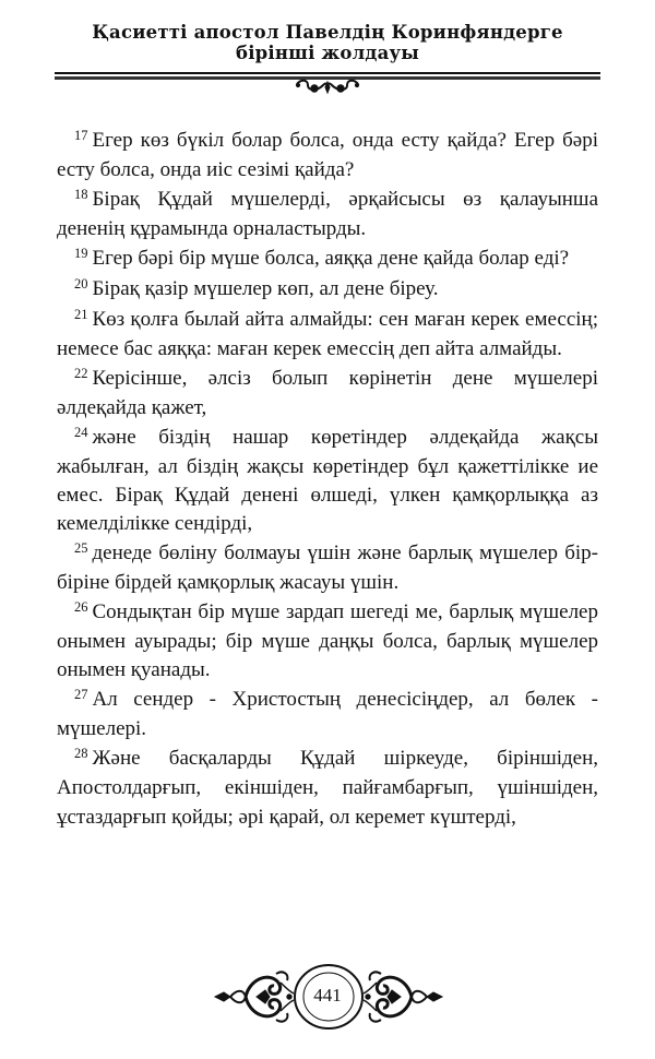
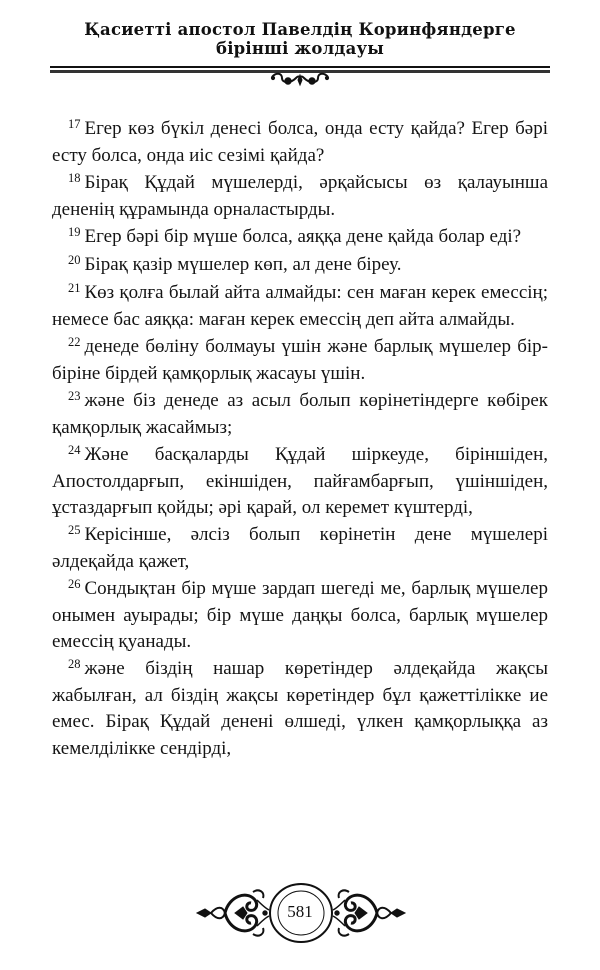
  Қасиетті апостол Павелдің Коринфяндерге
  бірінші жолдауы
- 17 Егер көз бүкіл болар болса, онда есту қайда? Егер бәрі есту болса, онда иіс сезімі қайда?
+ 17 Егер көз бүкіл денесі болса, онда есту қайда? Егер бәрі есту болса, онда иіс сезімі қайда?
  18 Бірақ Құдай мүшелерді, әрқайсысы өз қалауынша дененің құрамында орналастырды.
  19 Егер бәрі бір мүше болса, аяққа дене қайда болар еді?
  20 Бірақ қазір мүшелер көп, ал дене біреу.
  21 Көз қолға былай айта алмайды: сен маған керек емессің; немесе бас аяққа: маған керек емессің деп айта алмайды.
- 22 Керісінше, әлсіз болып көрінетін дене мүшелері әлдеқайда қажет,
+ 22 денеде бөліну болмауы үшін және барлық мүшелер бір-біріне бірдей қамқорлық жасауы үшін.
+ 23 және біз денеде аз асыл болып көрінетіндерге көбірек қамқорлық жасаймыз;
- 24 және біздің нашар көретіндер әлдеқайда жақсы жабылған, ал біздің жақсы көретіндер бұл қажеттілікке ие емес. Бірақ Құдай денені өлшеді, үлкен қамқорлыққа аз кемелділікке сендірді,
+ 24 Және басқаларды Құдай шіркеуде, біріншіден, Апостолдарғып, екіншіден, пайғамбарғып, үшіншіден, ұстаздарғып қойды; әрі қарай, ол керемет күштерді,
- 25 денеде бөліну болмауы үшін және барлық мүшелер бір-біріне бірдей қамқорлық жасауы үшін.
+ 25 Керісінше, әлсіз болып көрінетін дене мүшелері әлдеқайда қажет,
- 26 Сондықтан бір мүше зардап шегеді ме, барлық мүшелер онымен ауырады; бір мүше даңқы болса, барлық мүшелер онымен қуанады.
+ 26 Сондықтан бір мүше зардап шегеді ме, барлық мүшелер онымен ауырады; бір мүше даңқы болса, барлық мүшелер емессің қуанады.
- 27 Ал сендер - Христостың денесісіңдер, ал бөлек - мүшелері.
- 28 Және басқаларды Құдай шіркеуде, біріншіден, Апостолдарғып, екіншіден, пайғамбарғып, үшіншіден, ұстаздарғып қойды; әрі қарай, ол керемет күштерді,
+ 28 және біздің нашар көретіндер әлдеқайда жақсы жабылған, ал біздің жақсы көретіндер бұл қажеттілікке ие емес. Бірақ Құдай денені өлшеді, үлкен қамқорлыққа аз кемелділікке сендірді,
- 441
+ 581
